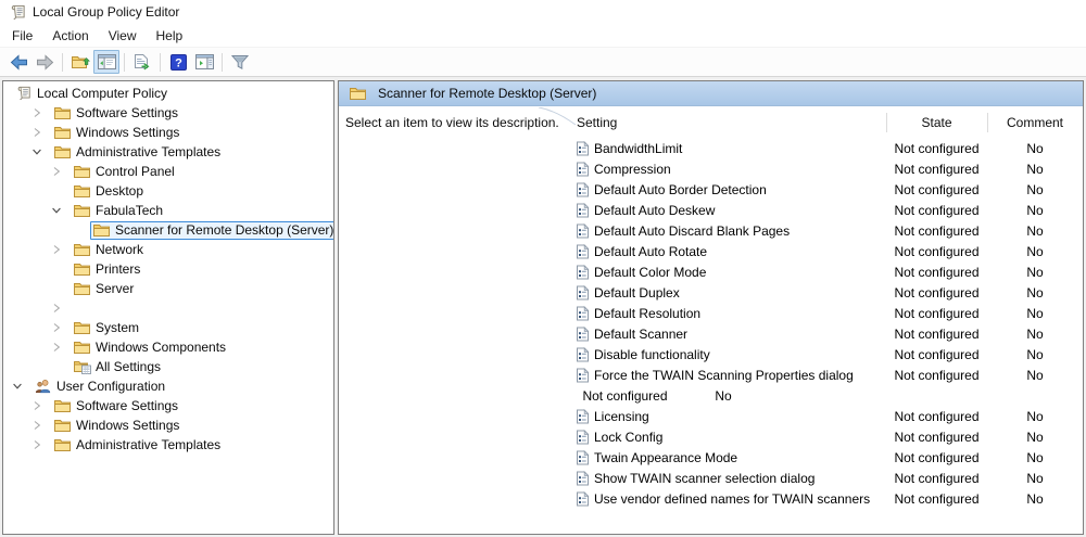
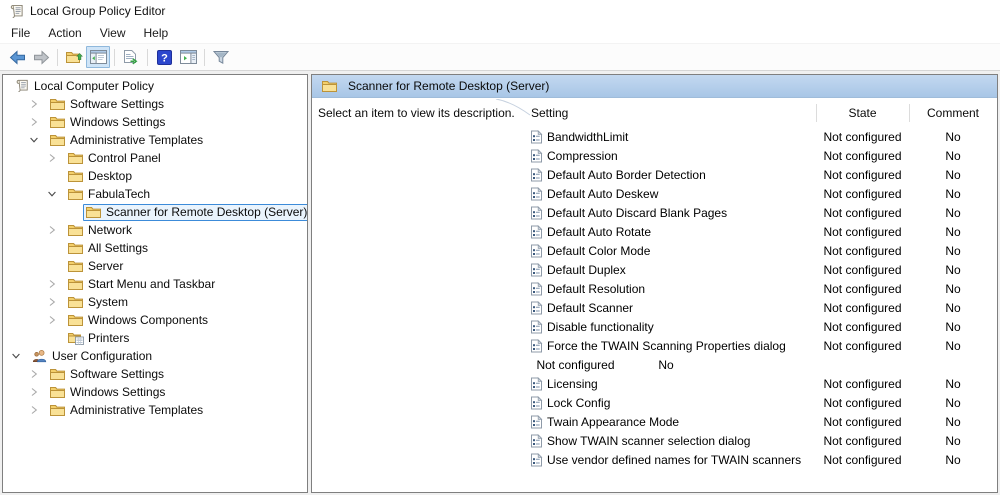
  Local Group Policy Editor
  File
  Action
  View
  Help
  ?
  Local Computer Policy
  Software Settings
  Windows Settings
  Administrative Templates
  Control Panel
  Desktop
  FabulaTech
  Scanner for Remote Desktop (Server)
  Network
- Printers
+ All Settings
  Server
+ Start Menu and Taskbar
  System
  Windows Components
- All Settings
+ Printers
  User Configuration
  Software Settings
  Windows Settings
  Administrative Templates
  Scanner for Remote Desktop (Server)
  Select an item to view its description.
  Setting
  State
  Comment
  BandwidthLimit
  Not configured
  No
  Compression
  Not configured
  No
  Default Auto Border Detection
  Not configured
  No
  Default Auto Deskew
  Not configured
  No
  Default Auto Discard Blank Pages
  Not configured
  No
  Default Auto Rotate
  Not configured
  No
  Default Color Mode
  Not configured
  No
  Default Duplex
  Not configured
  No
  Default Resolution
  Not configured
  No
  Default Scanner
  Not configured
  No
  Disable functionality
  Not configured
  No
  Force the TWAIN Scanning Properties dialog
  Not configured
  No
  Not configured
  No
  Licensing
  Not configured
  No
  Lock Config
  Not configured
  No
  Twain Appearance Mode
  Not configured
  No
  Show TWAIN scanner selection dialog
  Not configured
  No
  Use vendor defined names for TWAIN scanners
  Not configured
  No
